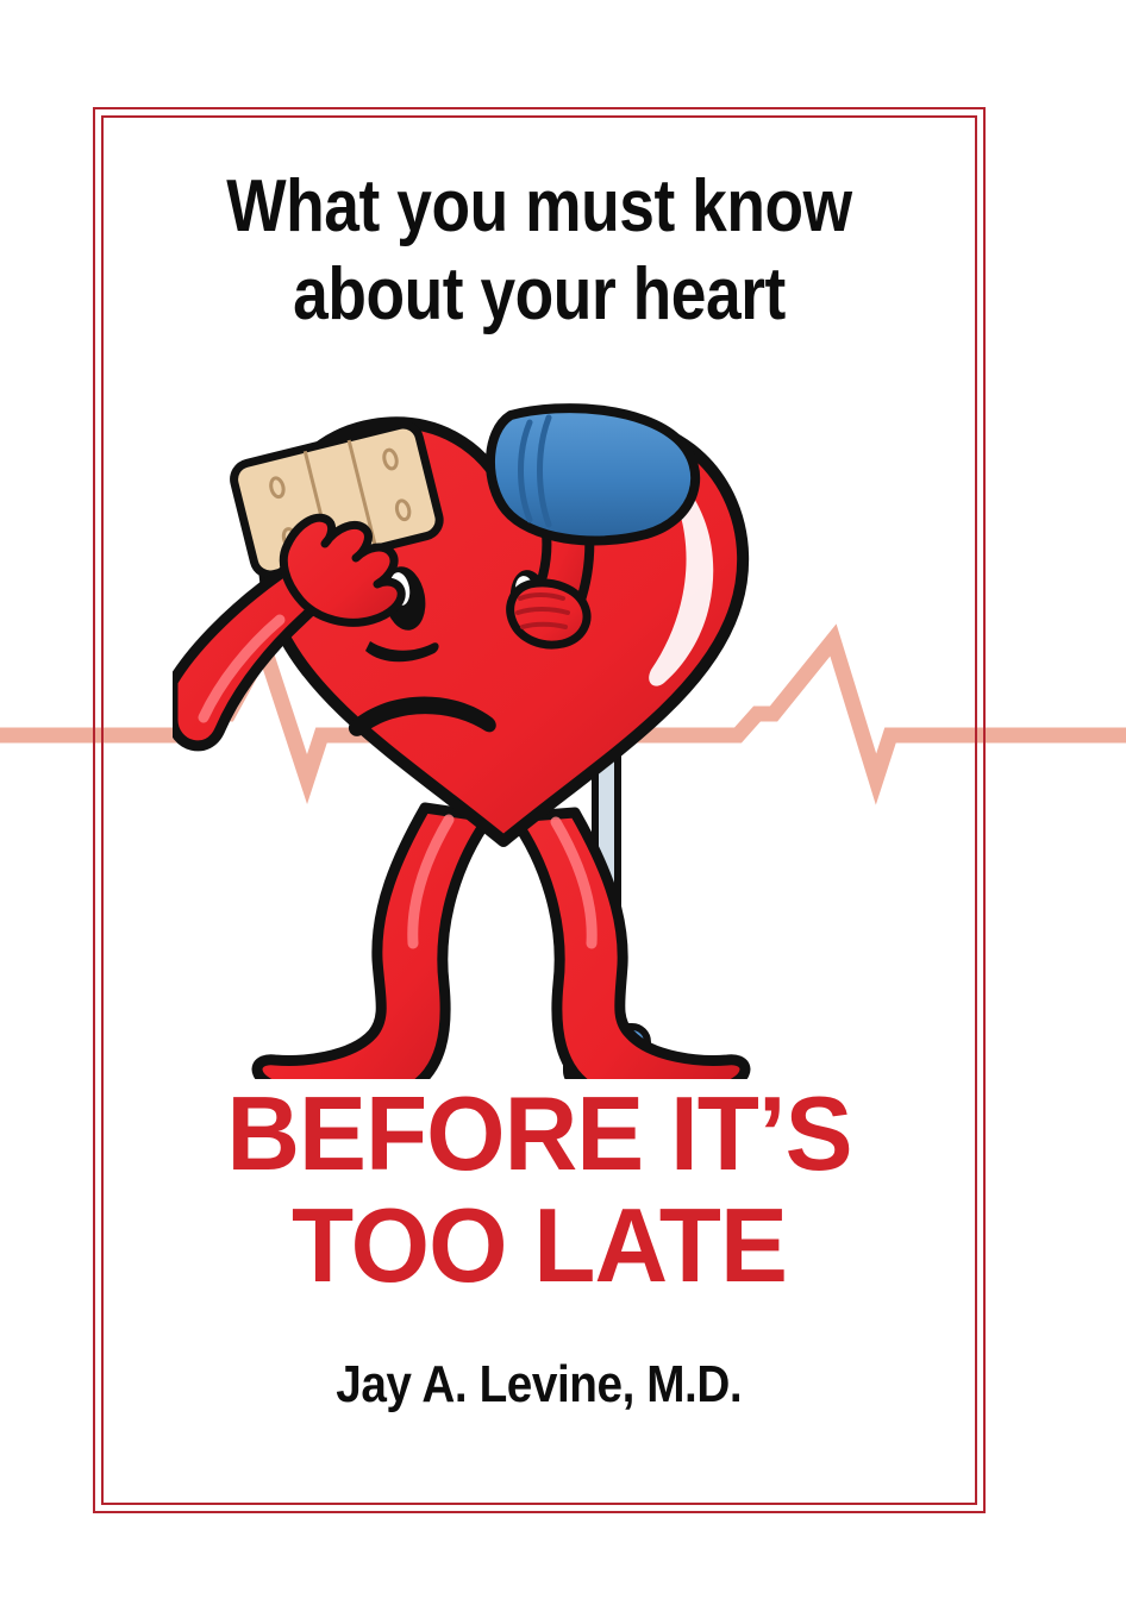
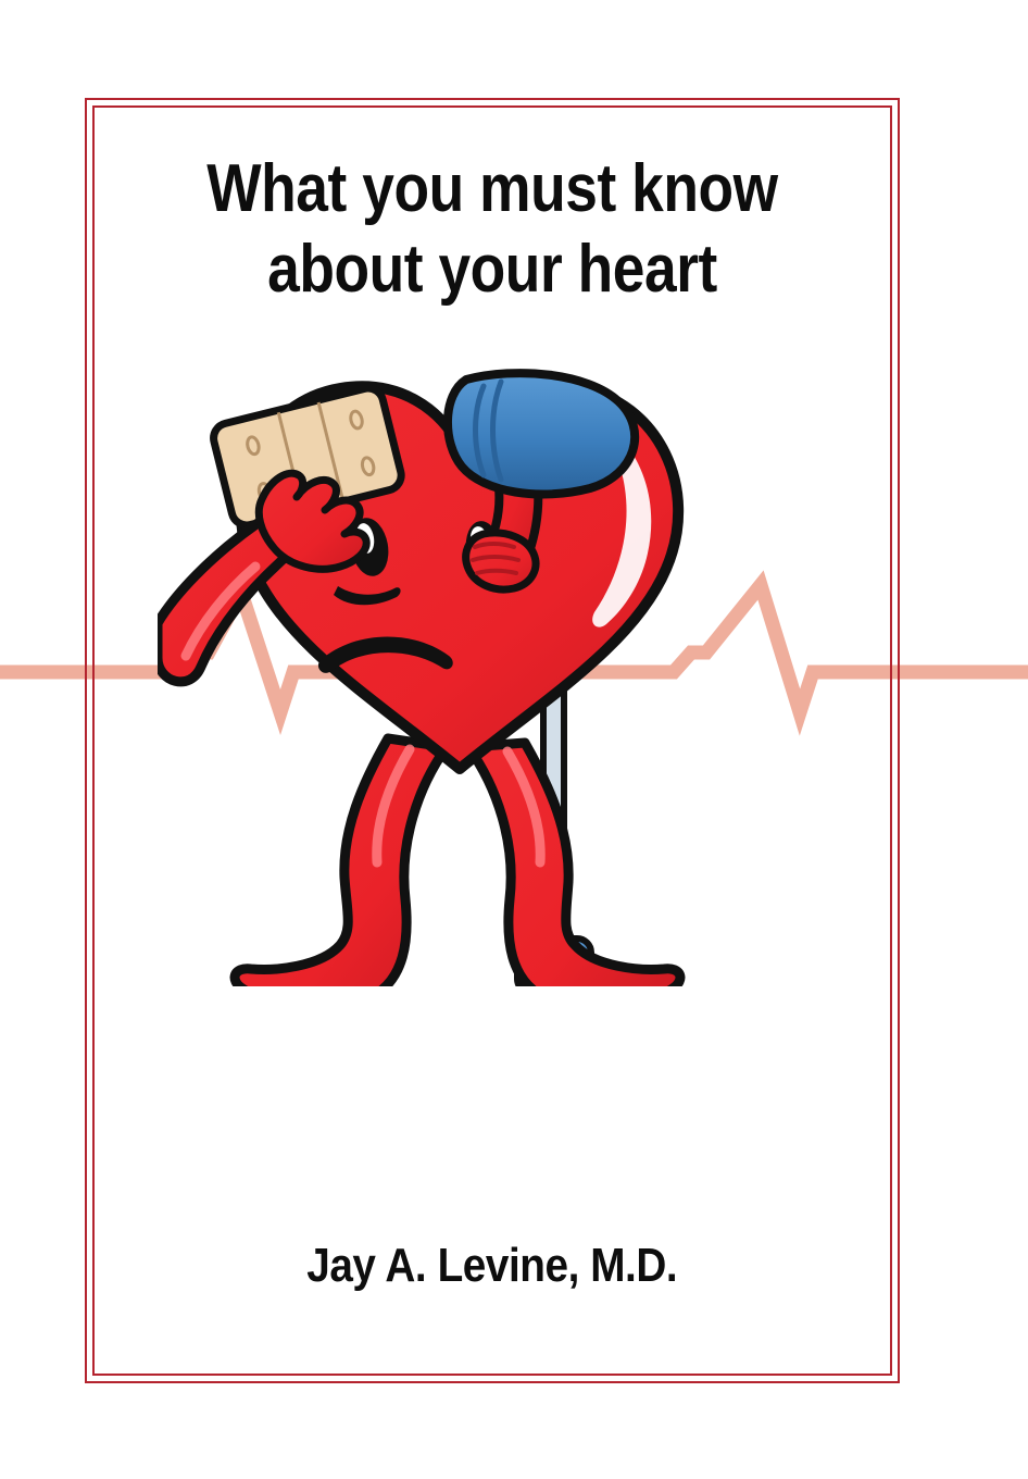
  What you must know
  about your heart
- BEFORE IT’S
- TOO LATE
  Jay A. Levine, M.D.
